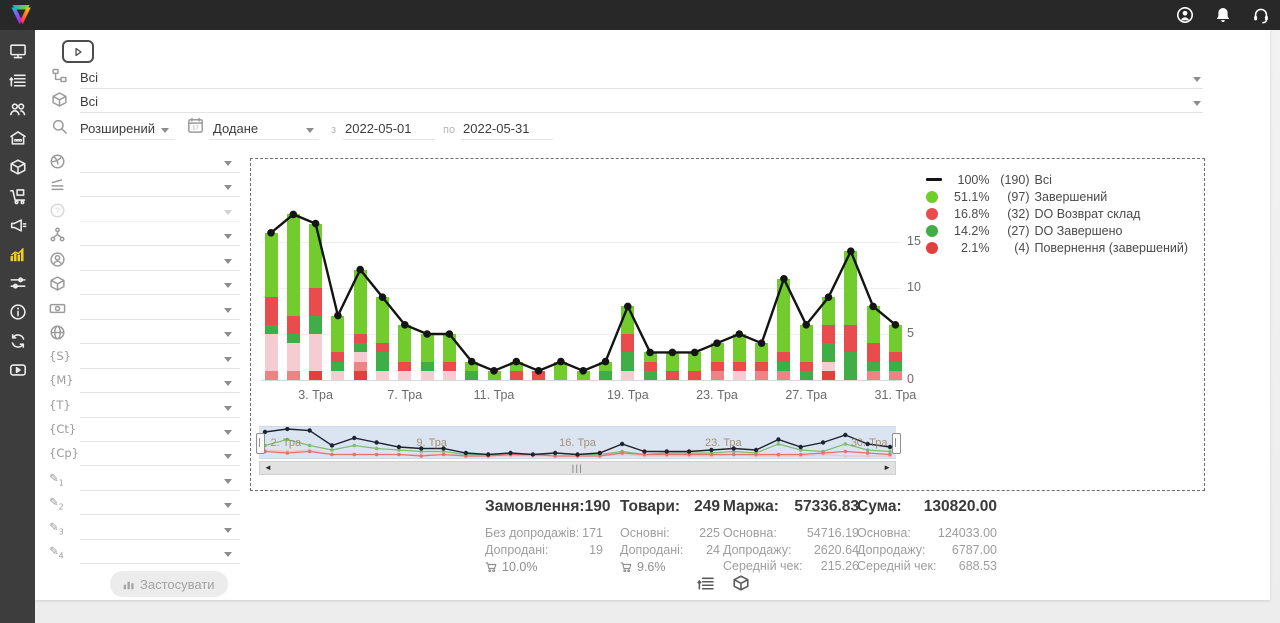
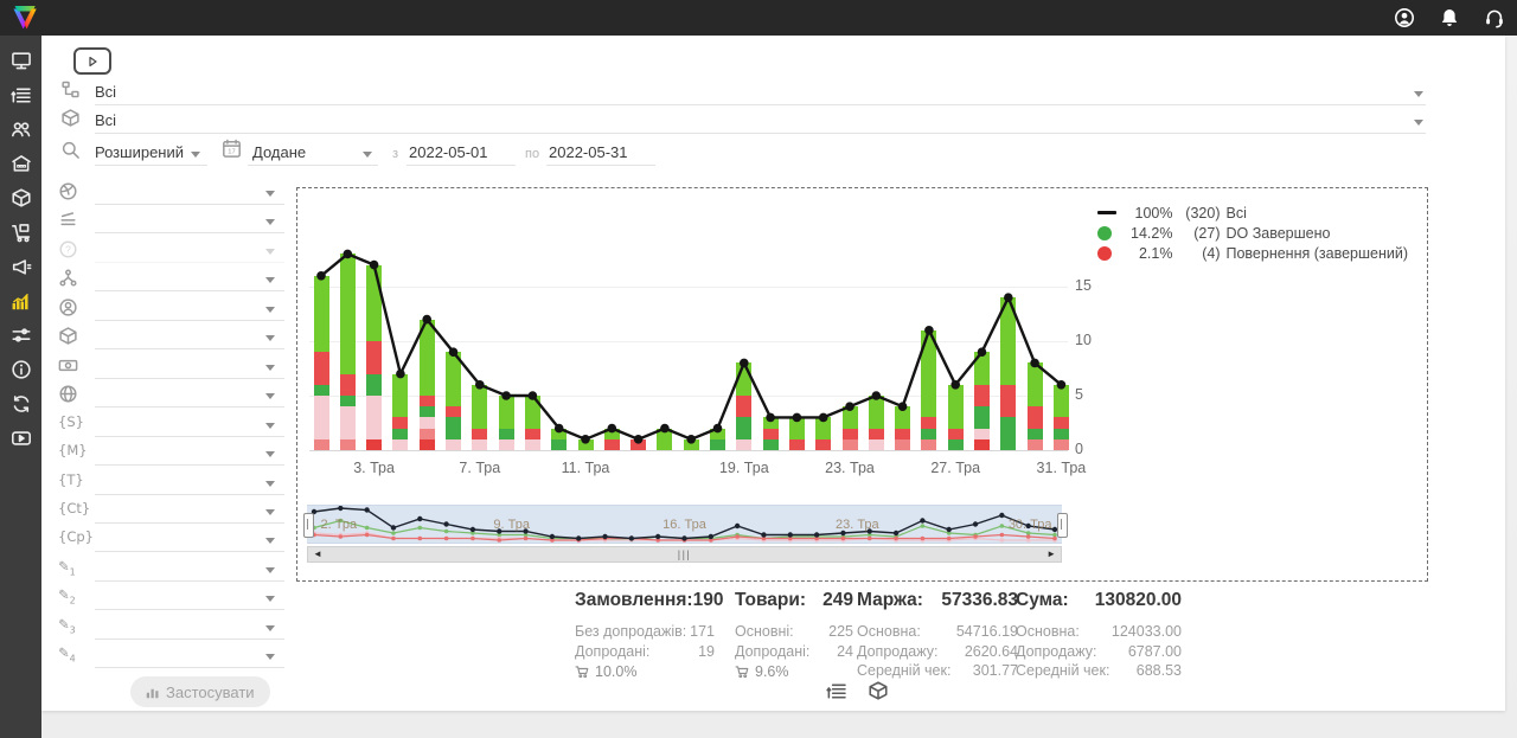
  Всі
  Всі
  Розширений
  Додане
  з
  2022-05-01
  по
  2022-05-31
  ?
  {S}
  {M}
  {T}
  {Ct}
  {Cp}
  ✎1
  ✎2
  ✎3
  ✎4
  Застосувати
  0
  5
  10
  15
  3. Тра
  7. Тра
  11. Тра
  19. Тра
  23. Тра
  27. Тра
  31. Тра
  100%
- (190)
+ (320)
  Всі
- 51.1%
- (97)
- Завершений
- 16.8%
- (32)
- DO Возврат склад
  14.2%
  (27)
  DO Завершено
  2.1%
  (4)
  Повернення (завершений)
  2. Тра
  9. Тра
  16. Тра
  23. Тра
  30. Тра
  ◄
  |||
  ►
  Замовлення:
  190
  Без допродажів:
  171
  Допродані:
  19
  10.0%
  Товари:
  249
  Основні:
  225
  Допродані:
  24
  9.6%
  Маржа:
  57336.83
  Основна:
  54716.19
  Допродажу:
  2620.64
  Середній чек:
- 215.26
+ 301.77
  Сума:
  130820.00
  Основна:
  124033.00
  Допродажу:
  6787.00
  Середній чек:
  688.53
